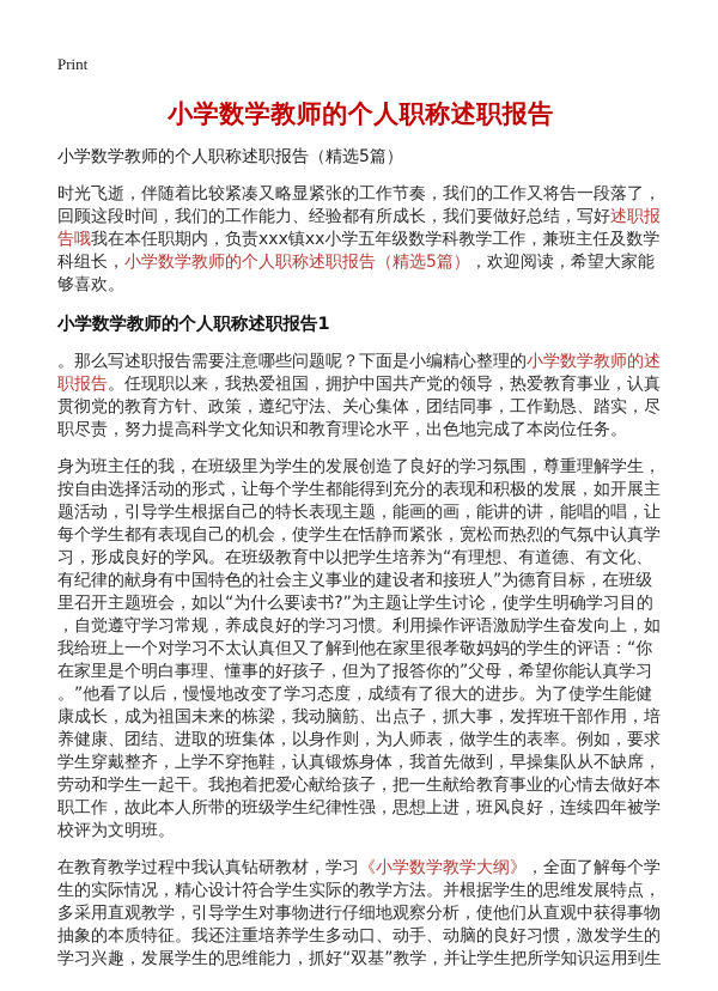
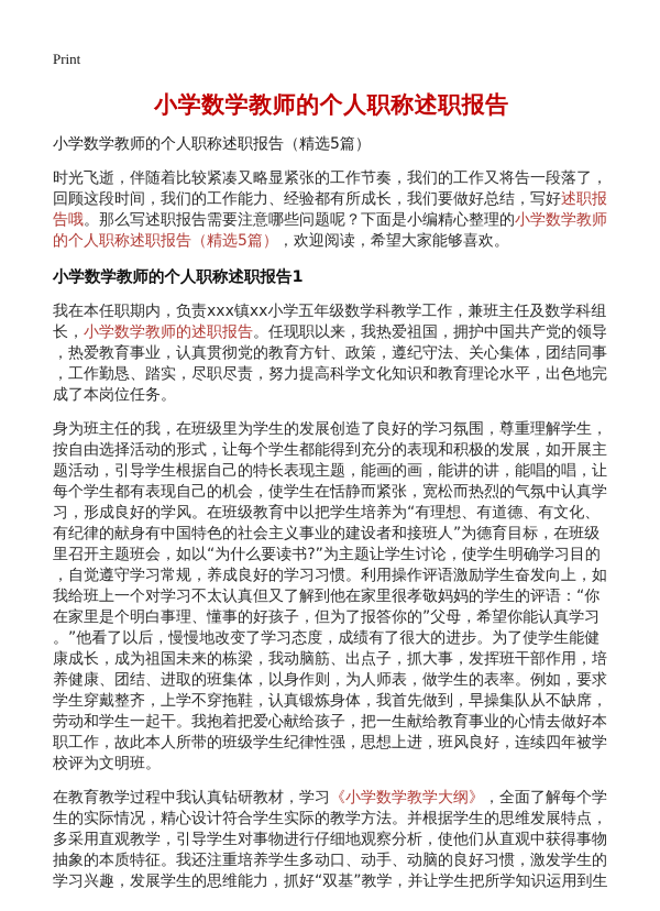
  Print
  小学数学教师的个人职称述职报告
  小学数学教师的个人职称述职报告（精选5篇）
- 时光飞逝，伴随着比较紧凑又略显紧张的工作节奏，我们的工作又将告一段落了，回顾这段时间，我们的工作能力、经验都有所成长，我们要做好总结，写好述职报告哦我在本任职期内，负责xxx镇xx小学五年级数学科教学工作，兼班主任及数学科组长，小学数学教师的个人职称述职报告（精选5篇），欢迎阅读，希望大家能够喜欢。
+ 时光飞逝，伴随着比较紧凑又略显紧张的工作节奏，我们的工作又将告一段落了，回顾这段时间，我们的工作能力、经验都有所成长，我们要做好总结，写好述职报告哦。那么写述职报告需要注意哪些问题呢？下面是小编精心整理的小学数学教师的个人职称述职报告（精选5篇），欢迎阅读，希望大家能够喜欢。
  小学数学教师的个人职称述职报告1
- 。那么写述职报告需要注意哪些问题呢？下面是小编精心整理的小学数学教师的述职报告。任现职以来，我热爱祖国，拥护中国共产党的领导，热爱教育事业，认真贯彻党的教育方针、政策，遵纪守法、关心集体，团结同事，工作勤恳、踏实，尽职尽责，努力提高科学文化知识和教育理论水平，出色地完成了本岗位任务。
+ 我在本任职期内，负责xxx镇xx小学五年级数学科教学工作，兼班主任及数学科组长，小学数学教师的述职报告。任现职以来，我热爱祖国，拥护中国共产党的领导，热爱教育事业，认真贯彻党的教育方针、政策，遵纪守法、关心集体，团结同事，工作勤恳、踏实，尽职尽责，努力提高科学文化知识和教育理论水平，出色地完成了本岗位任务。
  身为班主任的我，在班级里为学生的发展创造了良好的学习氛围，尊重理解学生，按自由选择活动的形式，让每个学生都能得到充分的表现和积极的发展，如开展主题活动，引导学生根据自己的特长表现主题，能画的画，能讲的讲，能唱的唱，让每个学生都有表现自己的机会，使学生在恬静而紧张，宽松而热烈的气氛中认真学习，形成良好的学风。在班级教育中以把学生培养为“有理想、有道德、有文化、有纪律的献身有中国特色的社会主义事业的建设者和接班人”为德育目标，在班级里召开主题班会，如以“为什么要读书?”为主题让学生讨论，使学生明确学习目的，自觉遵守学习常规，养成良好的学习习惯。利用操作评语激励学生奋发向上，如我给班上一个对学习不太认真但又了解到他在家里很孝敬妈妈的学生的评语：“你在家里是个明白事理、懂事的好孩子，但为了报答你的”父母，希望你能认真学习。”他看了以后，慢慢地改变了学习态度，成绩有了很大的进步。为了使学生能健康成长，成为祖国未来的栋梁，我动脑筋、出点子，抓大事，发挥班干部作用，培养健康、团结、进取的班集体，以身作则，为人师表，做学生的表率。例如，要求学生穿戴整齐，上学不穿拖鞋，认真锻炼身体，我首先做到，早操集队从不缺席，劳动和学生一起干。我抱着把爱心献给孩子，把一生献给教育事业的心情去做好本职工作，故此本人所带的班级学生纪律性强，思想上进，班风良好，连续四年被学校评为文明班。
  在教育教学过程中我认真钻研教材，学习《小学数学教学大纲》，全面了解每个学生的实际情况，精心设计符合学生实际的教学方法。并根据学生的思维发展特点，多采用直观教学，引导学生对事物进行仔细地观察分析，使他们从直观中获得事物抽象的本质特征。我还注重培养学生多动口、动手、动脑的良好习惯，激发学生的学习兴趣，发展学生的思维能力，抓好“双基”教学，并让学生把所学知识运用到生
